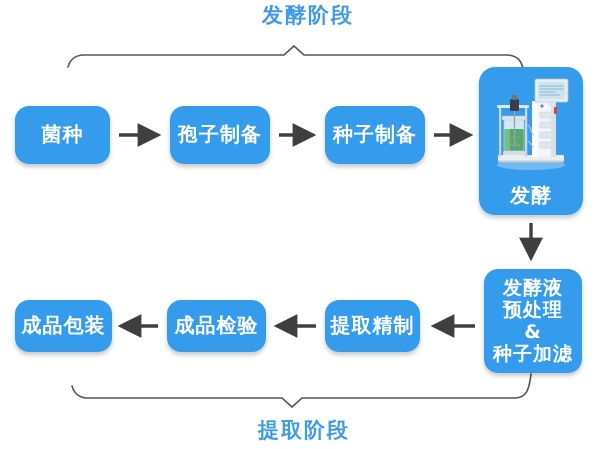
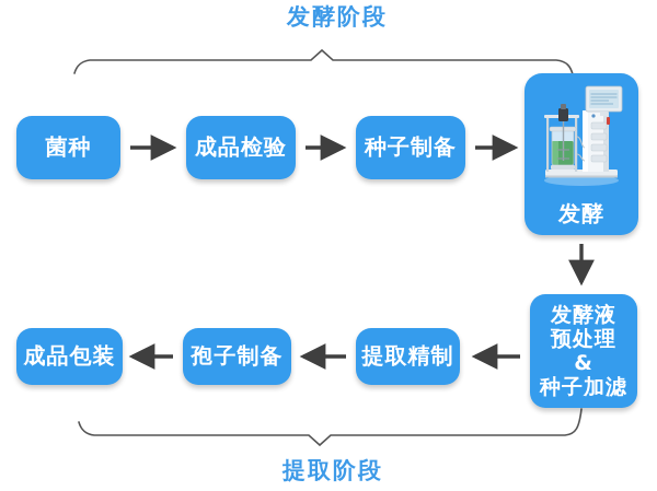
  发酵阶段
  提取阶段
  菌种
- 孢子制备
+ 成品检验
  种子制备
  发酵
  发酵液
  预处理
  &
  种子加滤
  提取精制
- 成品检验
+ 孢子制备
  成品包装
